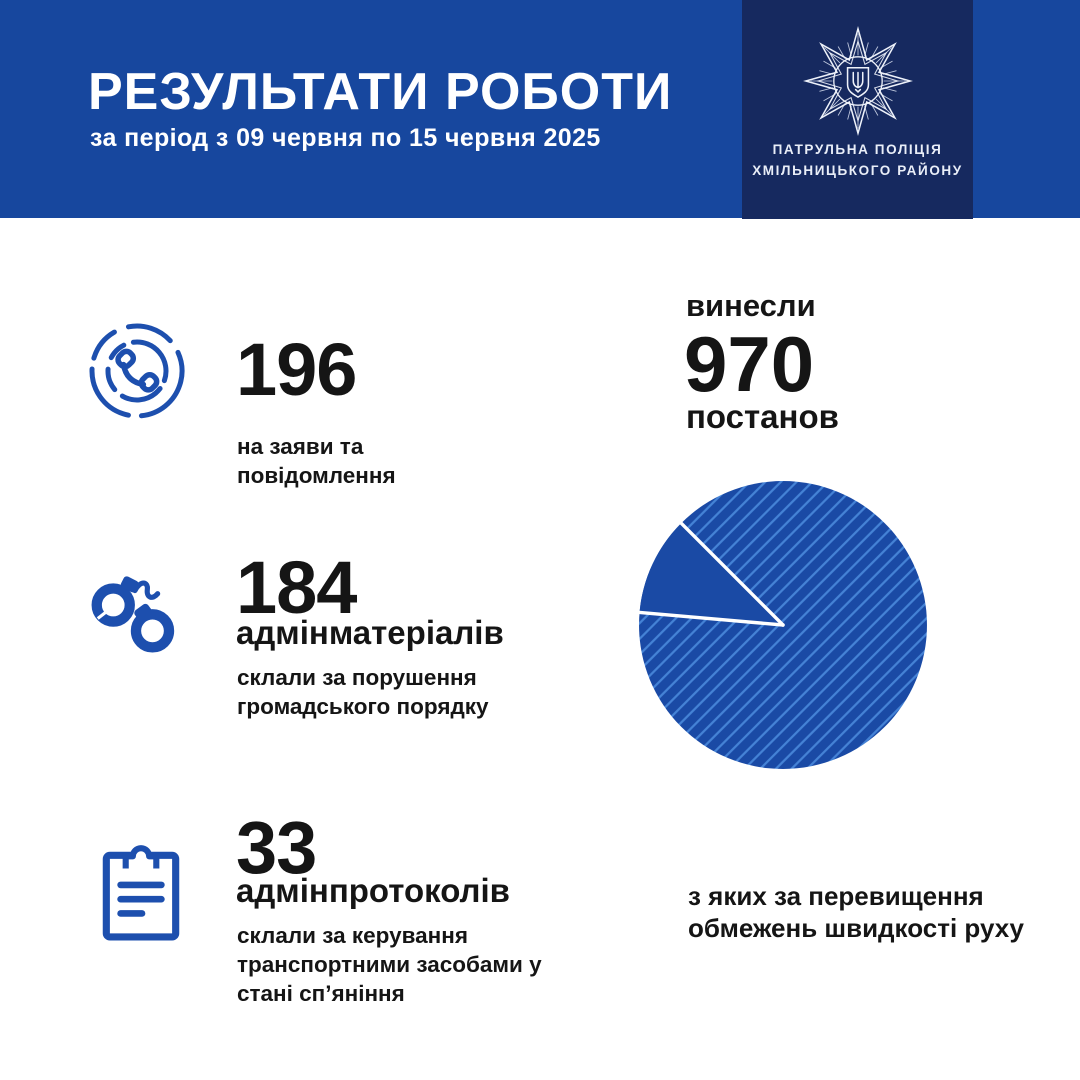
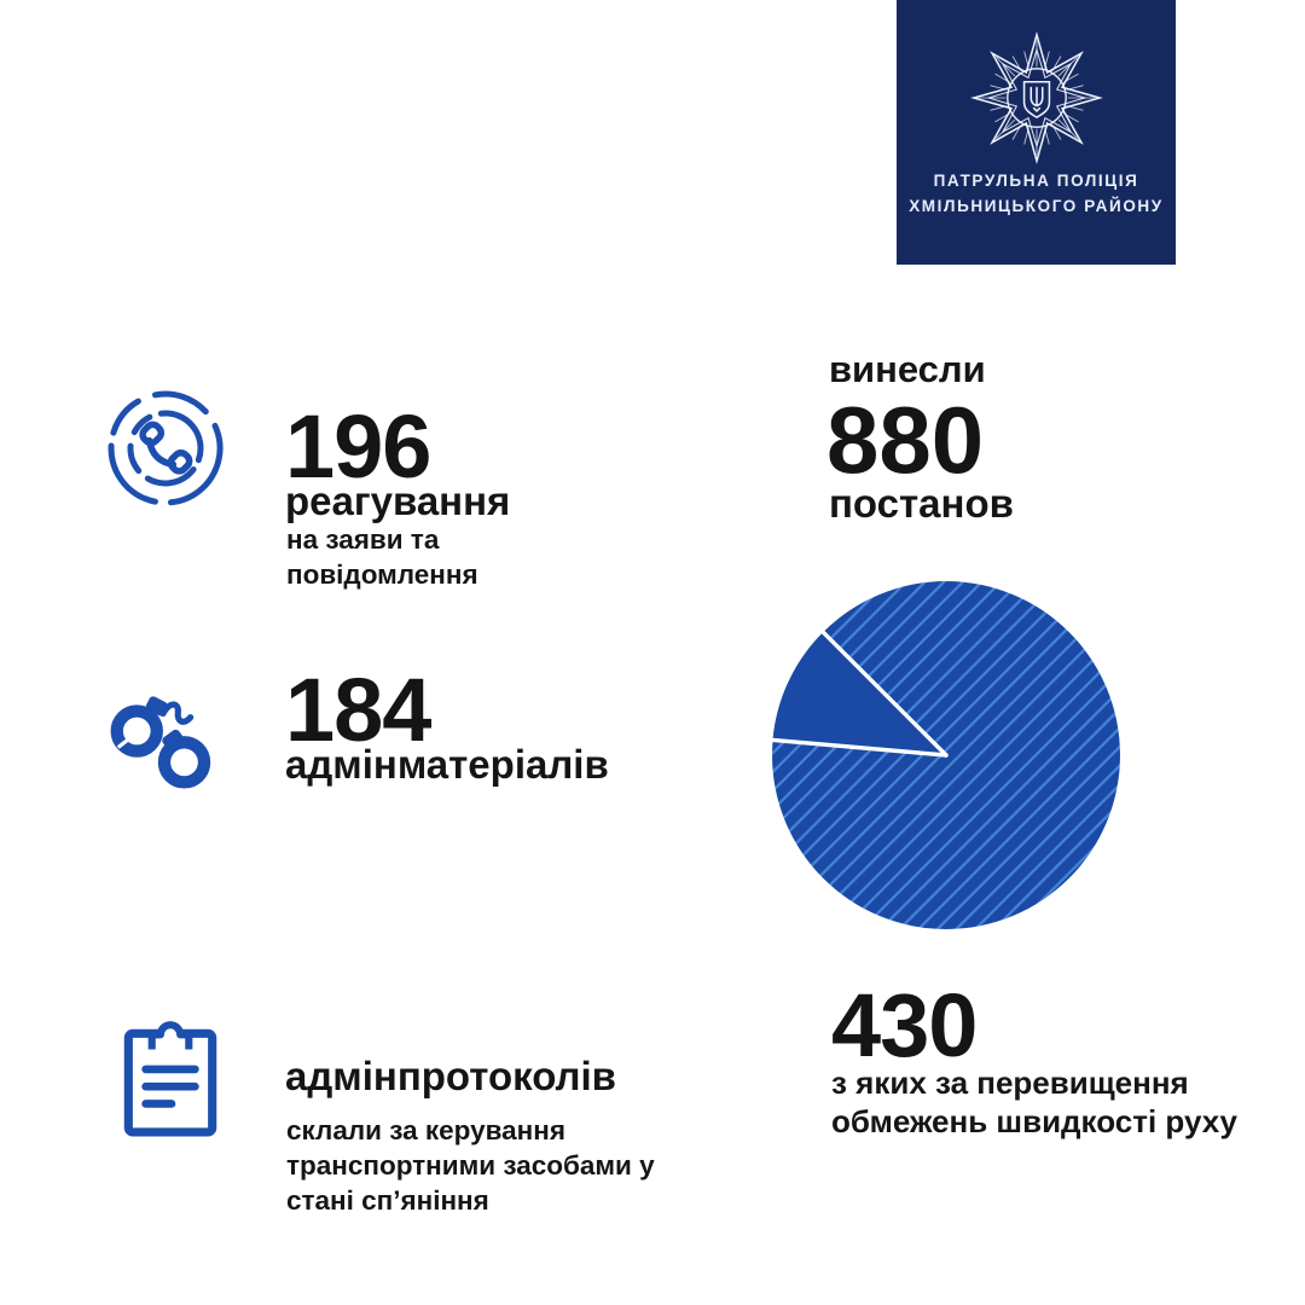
- РЕЗУЛЬТАТИ РОБОТИ
- за період з 09 червня по 15 червня 2025
  ПАТРУЛЬНА ПОЛІЦІЯ
  ХМІЛЬНИЦЬКОГО РАЙОНУ
  196
+ реагування
  на заяви та
  повідомлення
  184
  адмінматеріалів
- склали за порушення
- громадського порядку
- 33
  адмінпротоколів
  склали за керування
  транспортними засобами у
  стані сп’яніння
  винесли
- 970
+ 880
  постанов
+ 430
  з яких за перевищення
  обмежень швидкості руху
